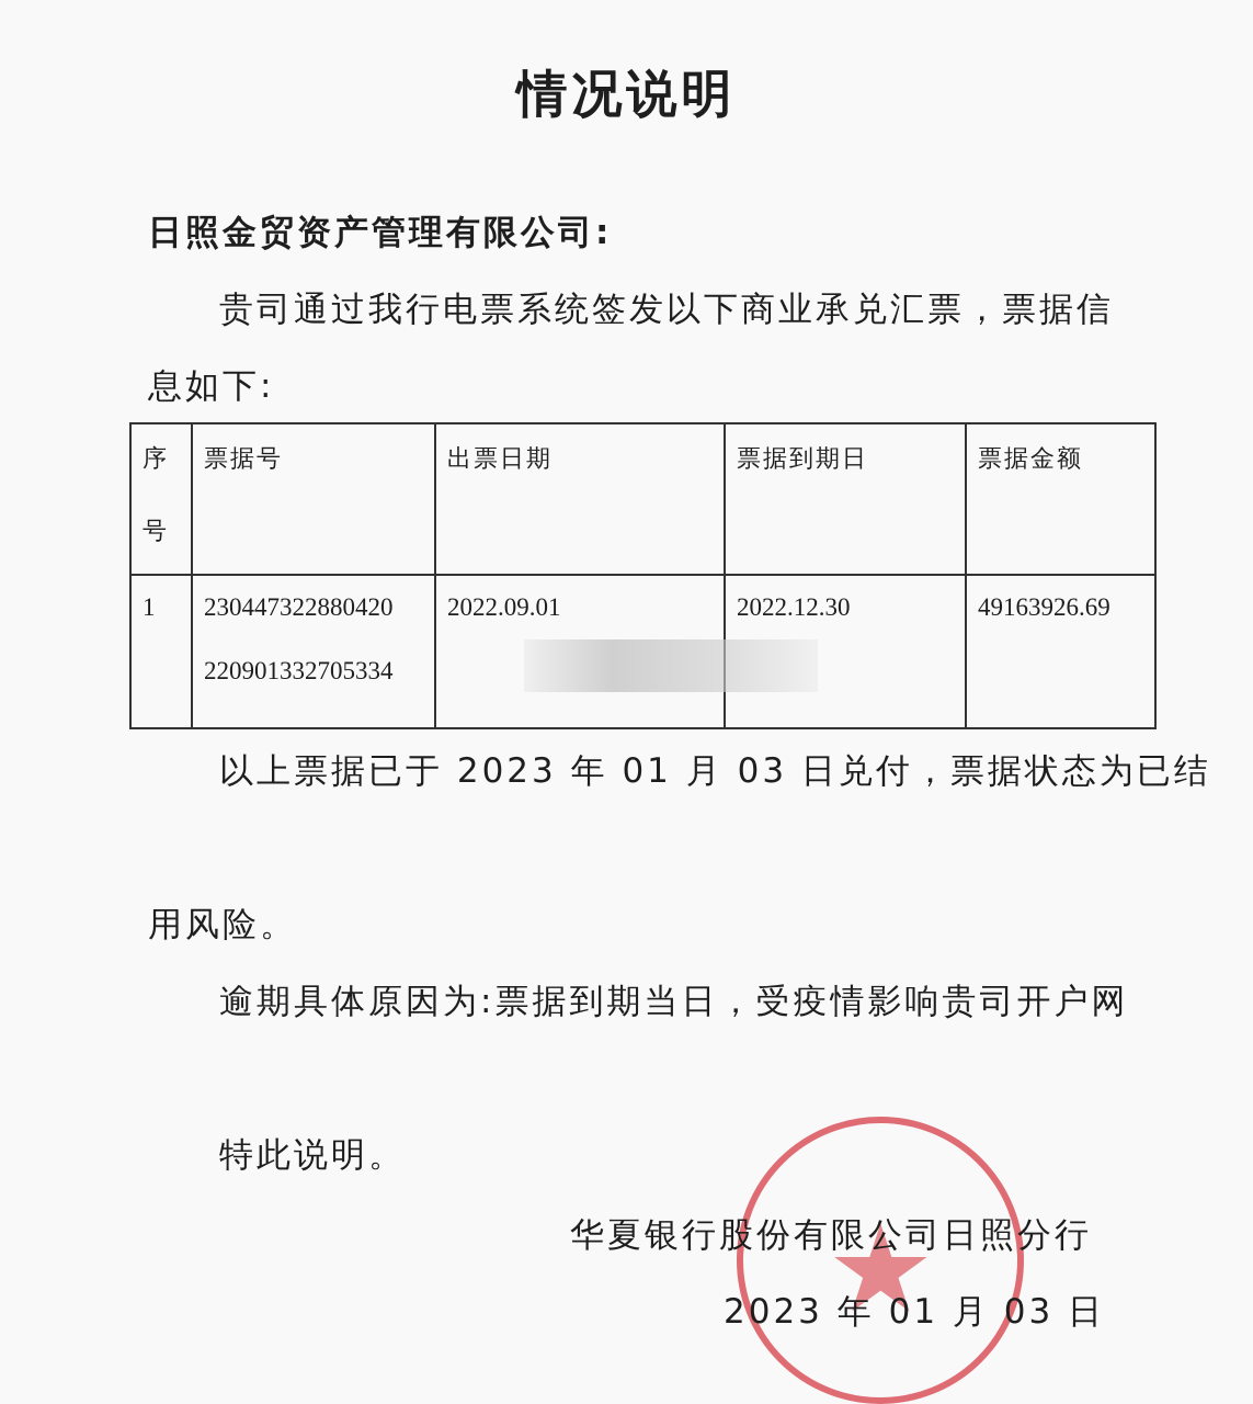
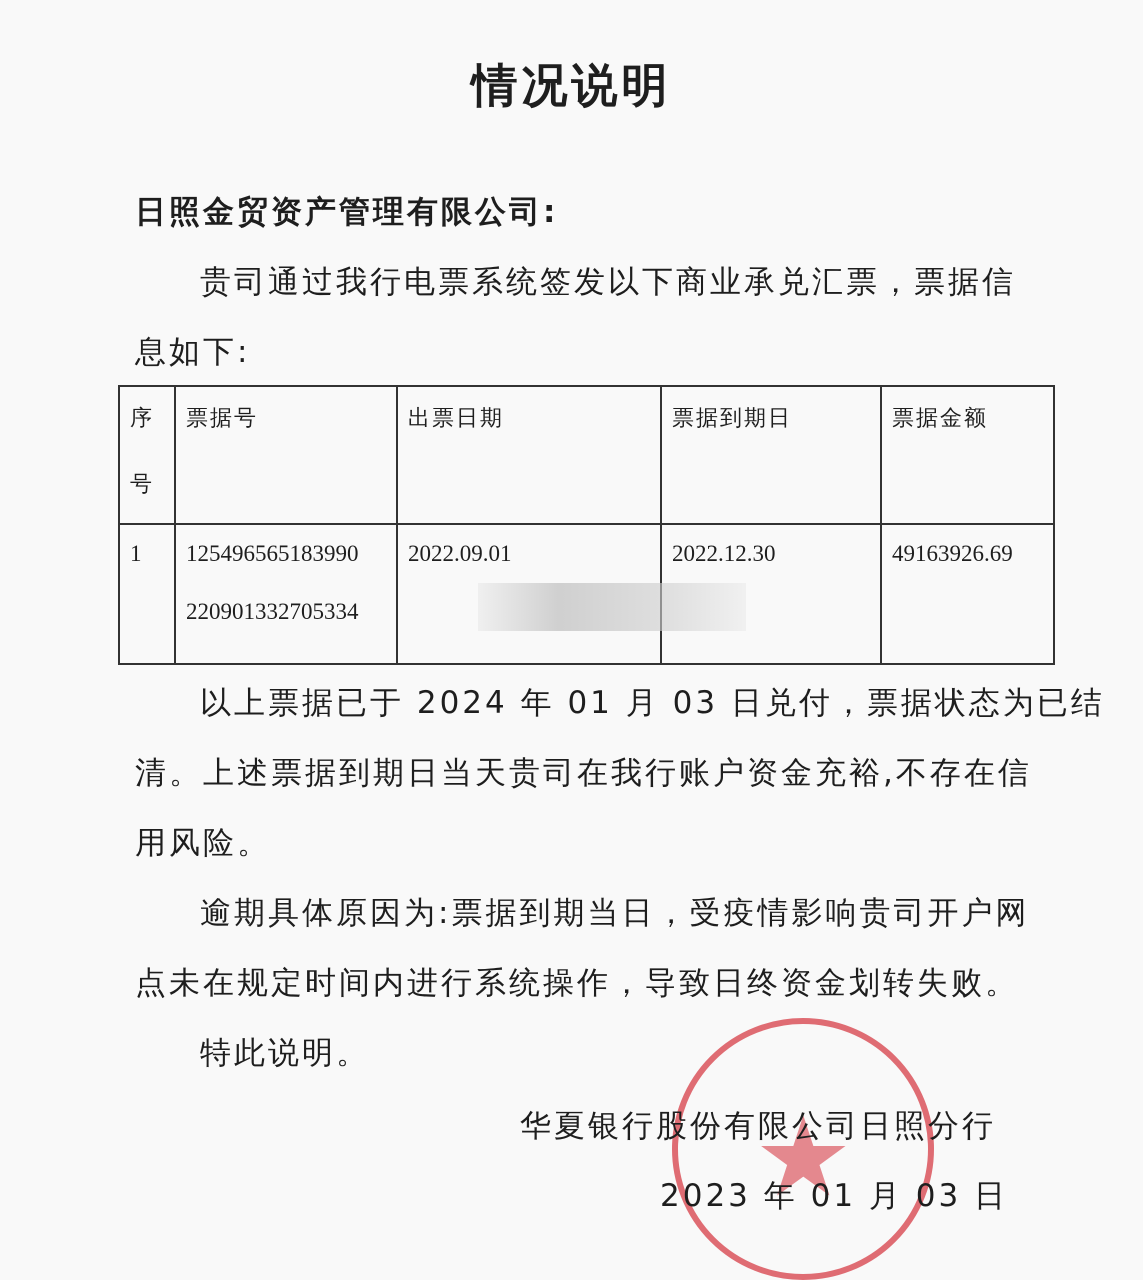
  情况说明
  日照金贸资产管理有限公司:
  贵司通过我行电票系统签发以下商业承兑汇票，票据信
  息如下:
  序 号	票据号	出票日期	票据到期日	票据金额
- 1	230447322880420 220901332705334	2022.09.01	2022.12.30	49163926.69
+ 1	125496565183990 220901332705334	2022.09.01	2022.12.30	49163926.69
- 以上票据已于 2023 年 01 月 03 日兑付，票据状态为已结
+ 以上票据已于 2024 年 01 月 03 日兑付，票据状态为已结
+ 清。上述票据到期日当天贵司在我行账户资金充裕,不存在信
  用风险。
  逾期具体原因为:票据到期当日，受疫情影响贵司开户网
+ 点未在规定时间内进行系统操作，导致日终资金划转失败。
  特此说明。
  ★
  华夏银行股份有限公司日照分行
  2023 年 01 月 03 日
